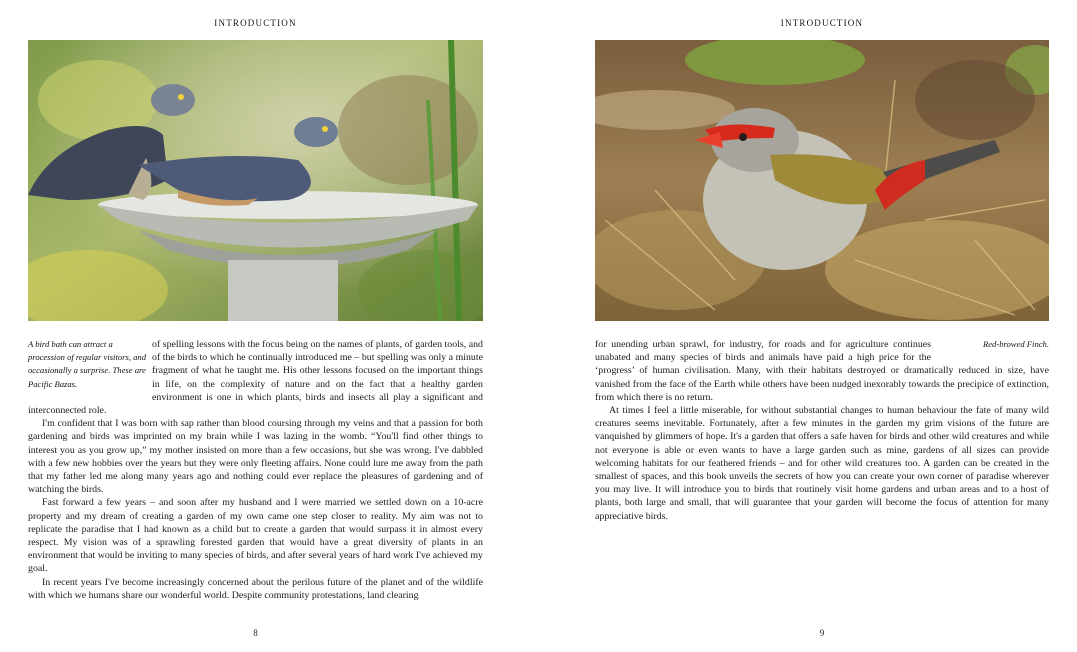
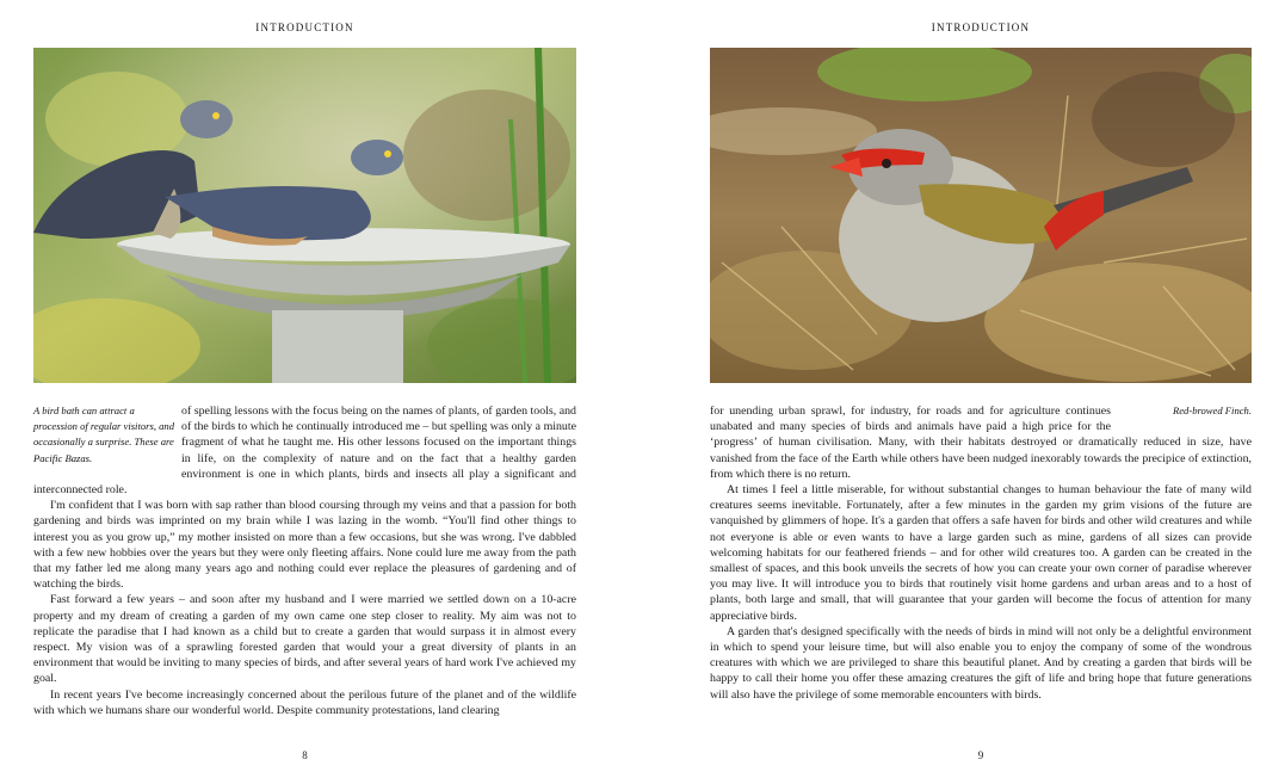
  INTRODUCTION
  A bird bath can attract a procession of regular visitors, and occasionally a surprise. These are Pacific Bazas.
  of spelling lessons with the focus being on the names of plants, of garden tools, and of the birds to which he continually introduced me – but spelling was only a minute fragment of what he taught me. His other lessons focused on the important things in life, on the complexity of nature and on the fact that a healthy garden environment is one in which plants, birds and insects all play a significant and interconnected role.
  I'm confident that I was born with sap rather than blood coursing through my veins and that a passion for both gardening and birds was imprinted on my brain while I was lazing in the womb. “You'll find other things to interest you as you grow up,” my mother insisted on more than a few occasions, but she was wrong. I've dabbled with a few new hobbies over the years but they were only fleeting affairs. None could lure me away from the path that my father led me along many years ago and nothing could ever replace the pleasures of gardening and of watching the birds.
- Fast forward a few years – and soon after my husband and I were married we settled down on a 10-acre property and my dream of creating a garden of my own came one step closer to reality. My aim was not to replicate the paradise that I had known as a child but to create a garden that would surpass it in almost every respect. My vision was of a sprawling forested garden that would have a great diversity of plants in an environment that would be inviting to many species of birds, and after several years of hard work I've achieved my goal.
+ Fast forward a few years – and soon after my husband and I were married we settled down on a 10-acre property and my dream of creating a garden of my own came one step closer to reality. My aim was not to replicate the paradise that I had known as a child but to create a garden that would surpass it in almost every respect. My vision was of a sprawling forested garden that would your a great diversity of plants in an environment that would be inviting to many species of birds, and after several years of hard work I've achieved my goal.
  In recent years I've become increasingly concerned about the perilous future of the planet and of the wildlife with which we humans share our wonderful world. Despite community protestations, land clearing
  8
  INTRODUCTION
  Red-browed Finch.
  for unending urban sprawl, for industry, for roads and for agriculture continues unabated and many species of birds and animals have paid a high price for the ‘progress’ of human civilisation. Many, with their habitats destroyed or dramatically reduced in size, have vanished from the face of the Earth while others have been nudged inexorably towards the precipice of extinction, from which there is no return.
  At times I feel a little miserable, for without substantial changes to human behaviour the fate of many wild creatures seems inevitable. Fortunately, after a few minutes in the garden my grim visions of the future are vanquished by glimmers of hope. It's a garden that offers a safe haven for birds and other wild creatures and while not everyone is able or even wants to have a large garden such as mine, gardens of all sizes can provide welcoming habitats for our feathered friends – and for other wild creatures too. A garden can be created in the smallest of spaces, and this book unveils the secrets of how you can create your own corner of paradise wherever you may live. It will introduce you to birds that routinely visit home gardens and urban areas and to a host of plants, both large and small, that will guarantee that your garden will become the focus of attention for many appreciative birds.
+ A garden that's designed specifically with the needs of birds in mind will not only be a delightful environment in which to spend your leisure time, but will also enable you to enjoy the company of some of the wondrous creatures with which we are privileged to share this beautiful planet. And by creating a garden that birds will be happy to call their home you offer these amazing creatures the gift of life and bring hope that future generations will also have the privilege of some memorable encounters with birds.
  9
